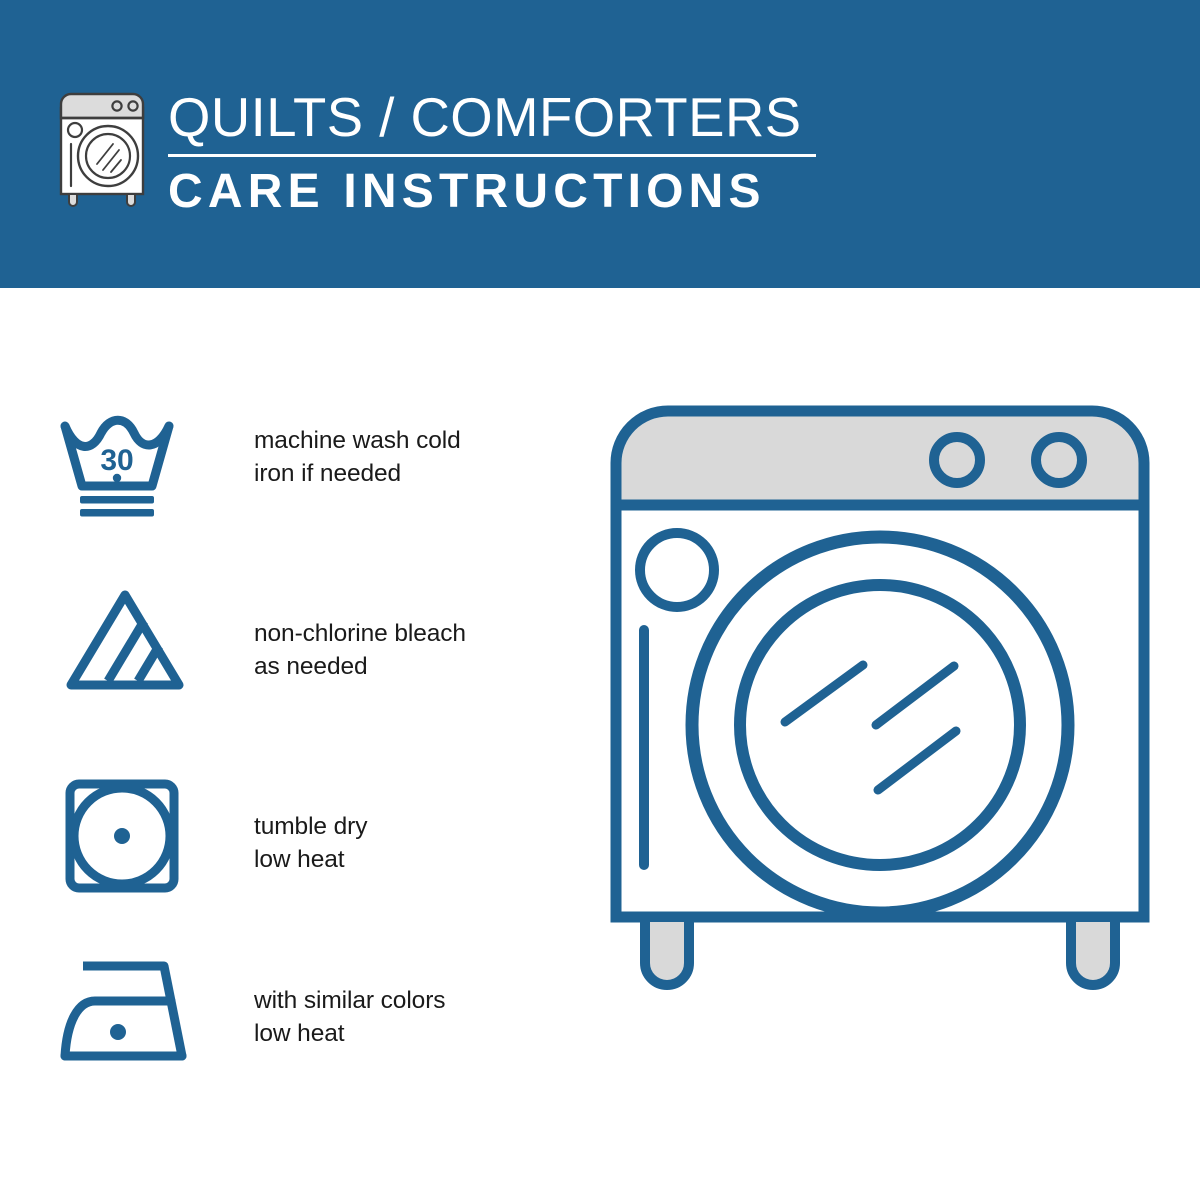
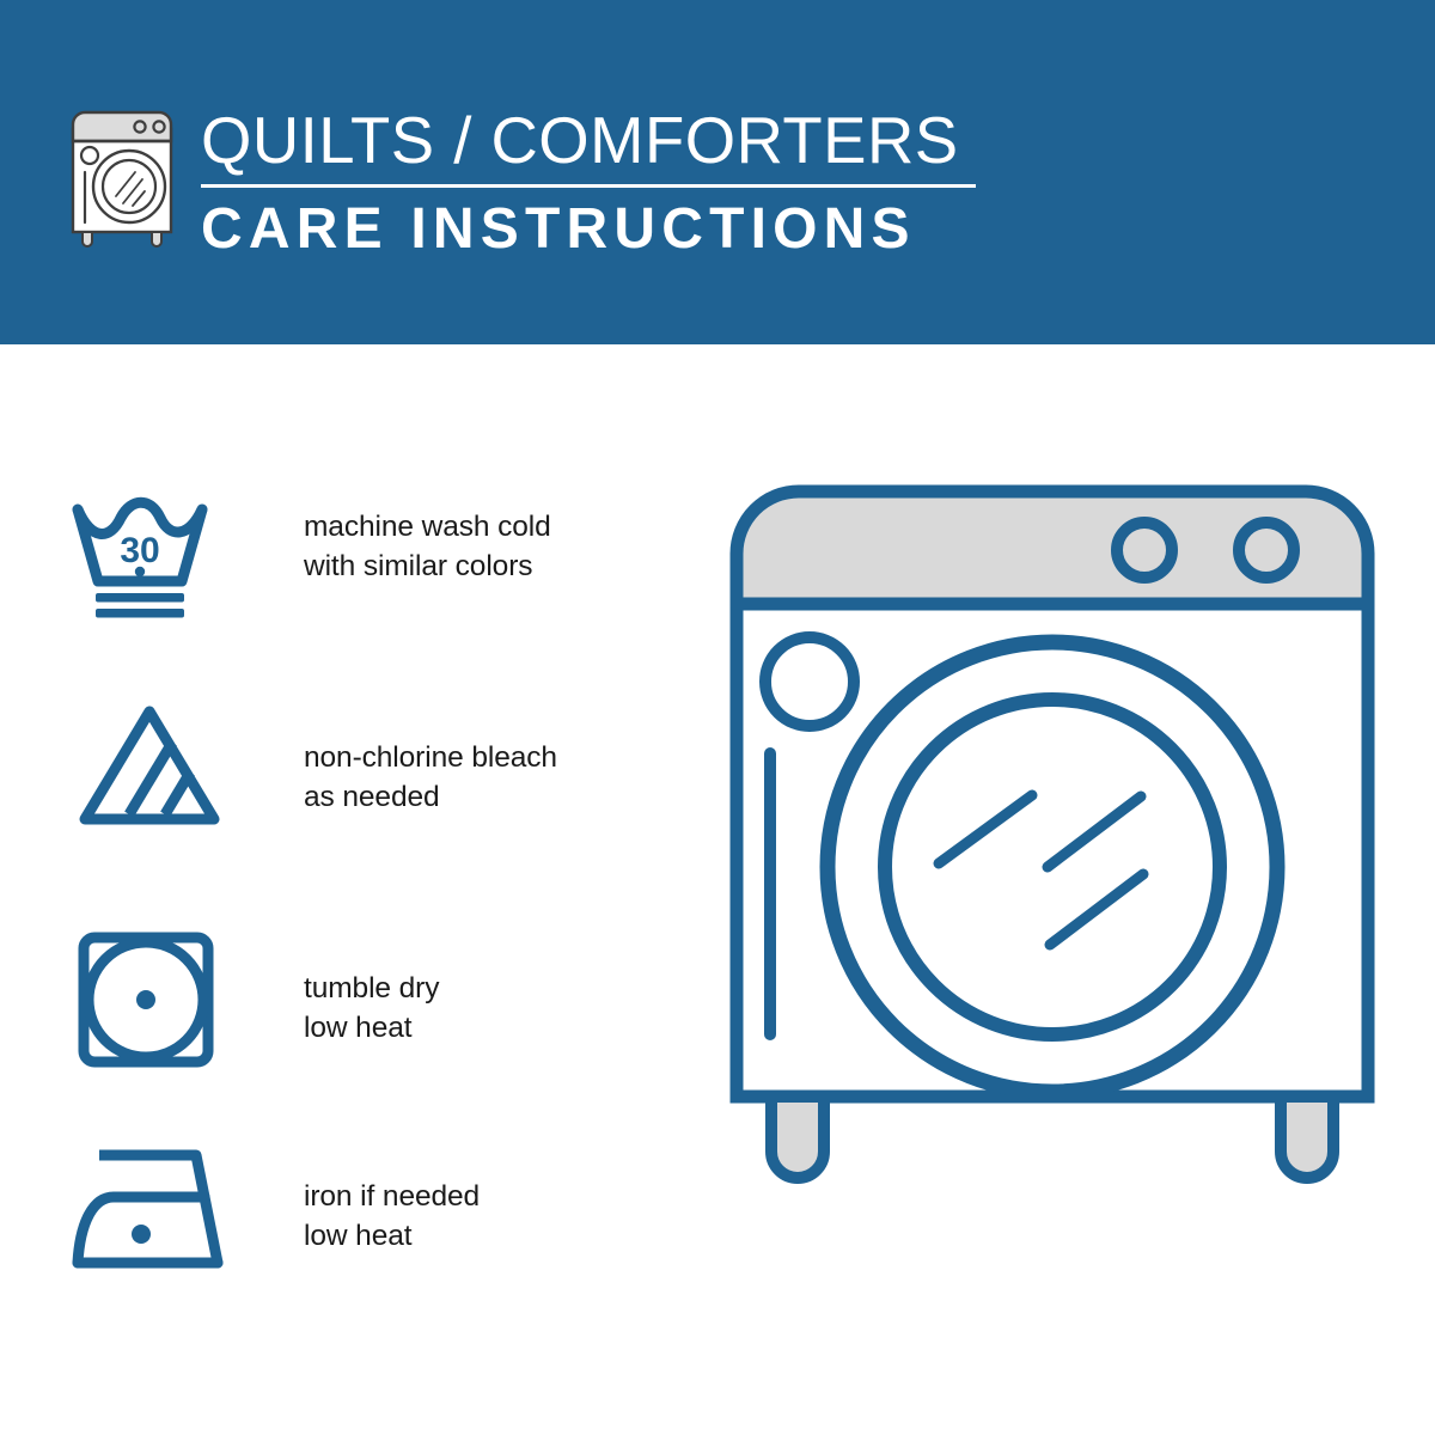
  QUILTS / COMFORTERS
  CARE INSTRUCTIONS
  30
  machine wash cold
- iron if needed
+ with similar colors
  non-chlorine bleach
  as needed
  tumble dry
  low heat
- with similar colors
+ iron if needed
  low heat
